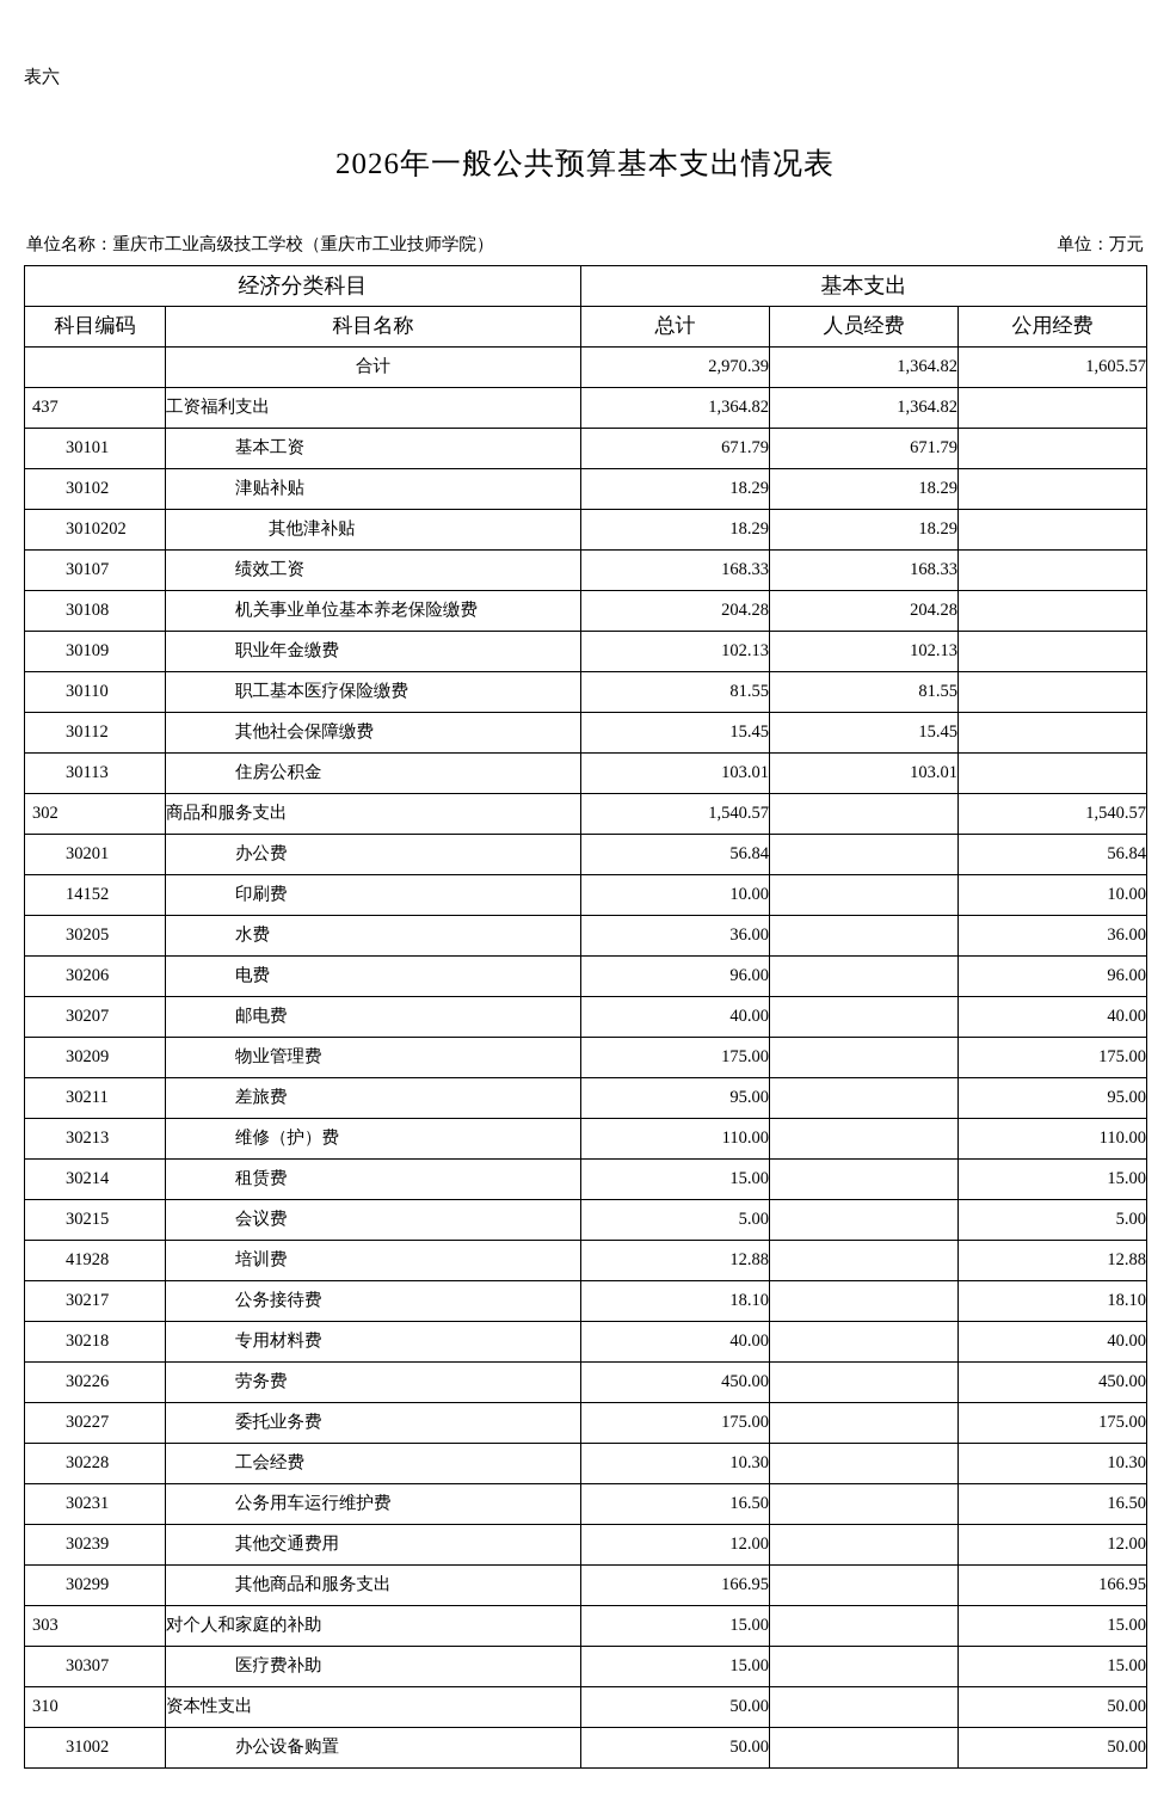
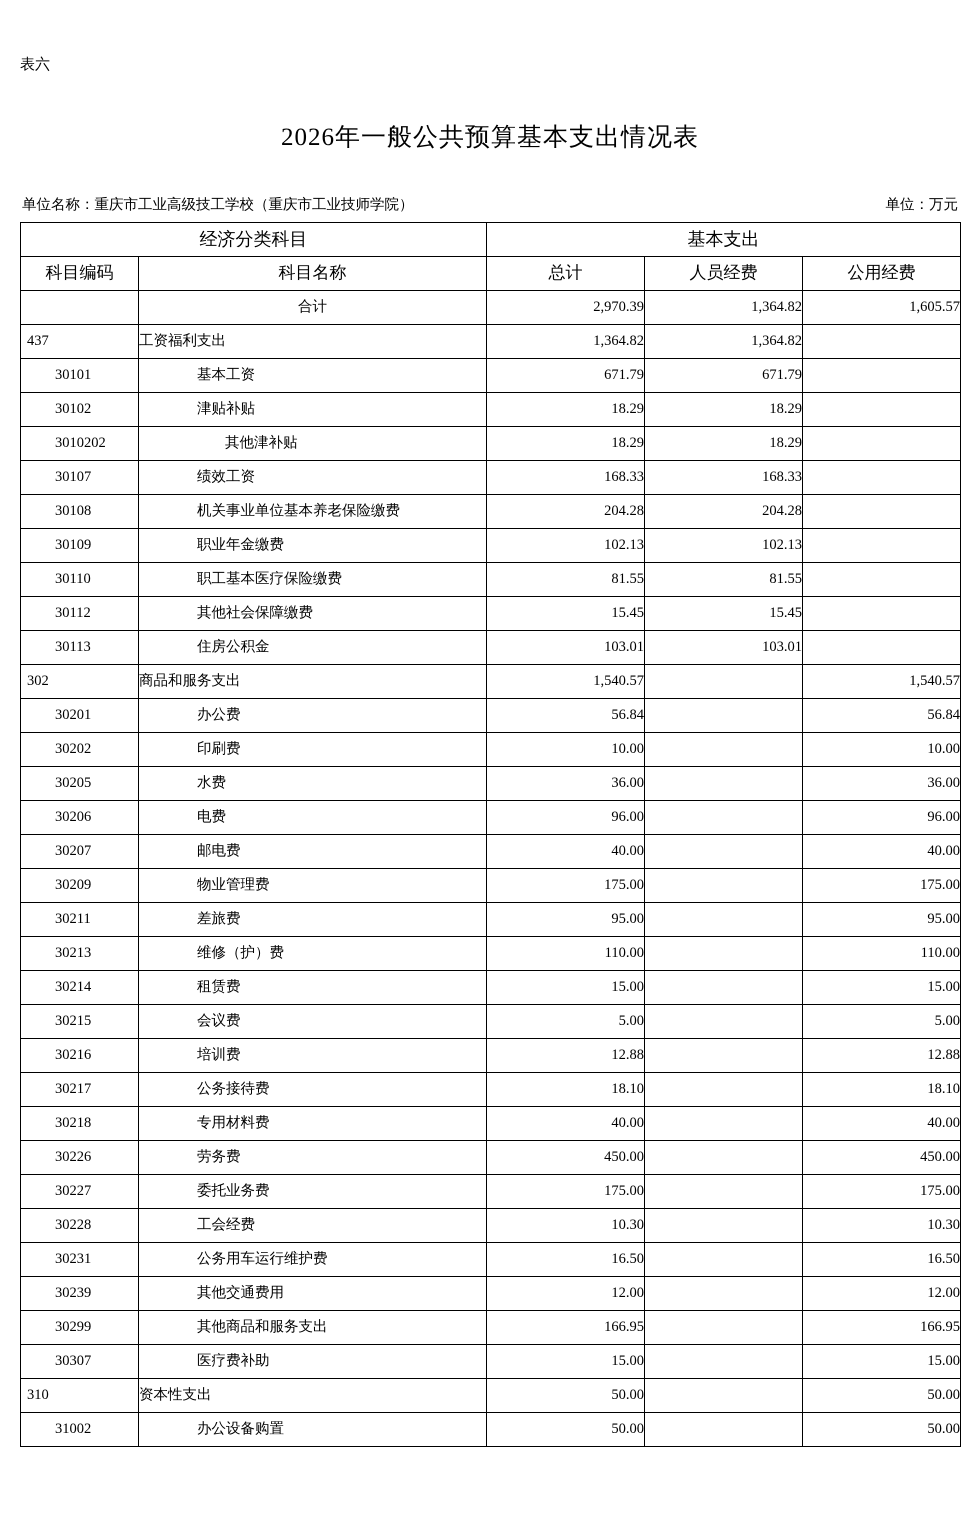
  表六
  2026年一般公共预算基本支出情况表
  单位名称：重庆市工业高级技工学校（重庆市工业技师学院）
  单位：万元
  经济分类科目	基本支出
  科目编码	科目名称	总计	人员经费	公用经费
  	合计	2,970.39	1,364.82	1,605.57
  437	工资福利支出	1,364.82	1,364.82
  30101	基本工资	671.79	671.79
  30102	津贴补贴	18.29	18.29
  3010202	其他津补贴	18.29	18.29
  30107	绩效工资	168.33	168.33
  30108	机关事业单位基本养老保险缴费	204.28	204.28
  30109	职业年金缴费	102.13	102.13
  30110	职工基本医疗保险缴费	81.55	81.55
  30112	其他社会保障缴费	15.45	15.45
  30113	住房公积金	103.01	103.01
  302	商品和服务支出	1,540.57		1,540.57
  30201	办公费	56.84		56.84
- 14152	印刷费	10.00		10.00
+ 30202	印刷费	10.00		10.00
  30205	水费	36.00		36.00
  30206	电费	96.00		96.00
  30207	邮电费	40.00		40.00
  30209	物业管理费	175.00		175.00
  30211	差旅费	95.00		95.00
  30213	维修（护）费	110.00		110.00
  30214	租赁费	15.00		15.00
  30215	会议费	5.00		5.00
- 41928	培训费	12.88		12.88
+ 30216	培训费	12.88		12.88
  30217	公务接待费	18.10		18.10
  30218	专用材料费	40.00		40.00
  30226	劳务费	450.00		450.00
  30227	委托业务费	175.00		175.00
  30228	工会经费	10.30		10.30
  30231	公务用车运行维护费	16.50		16.50
  30239	其他交通费用	12.00		12.00
  30299	其他商品和服务支出	166.95		166.95
- 303	对个人和家庭的补助	15.00		15.00
  30307	医疗费补助	15.00		15.00
  310	资本性支出	50.00		50.00
  31002	办公设备购置	50.00		50.00
